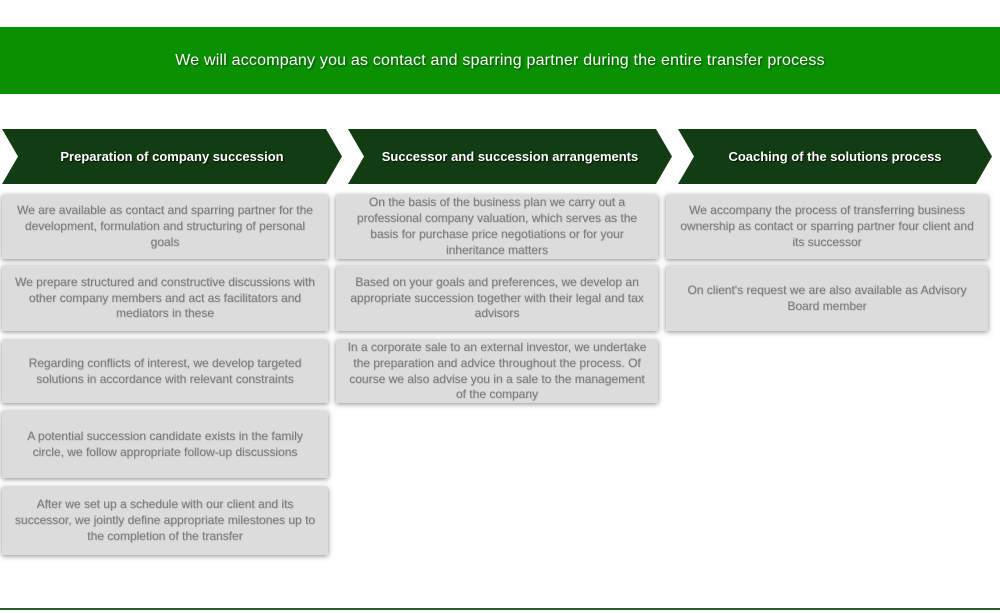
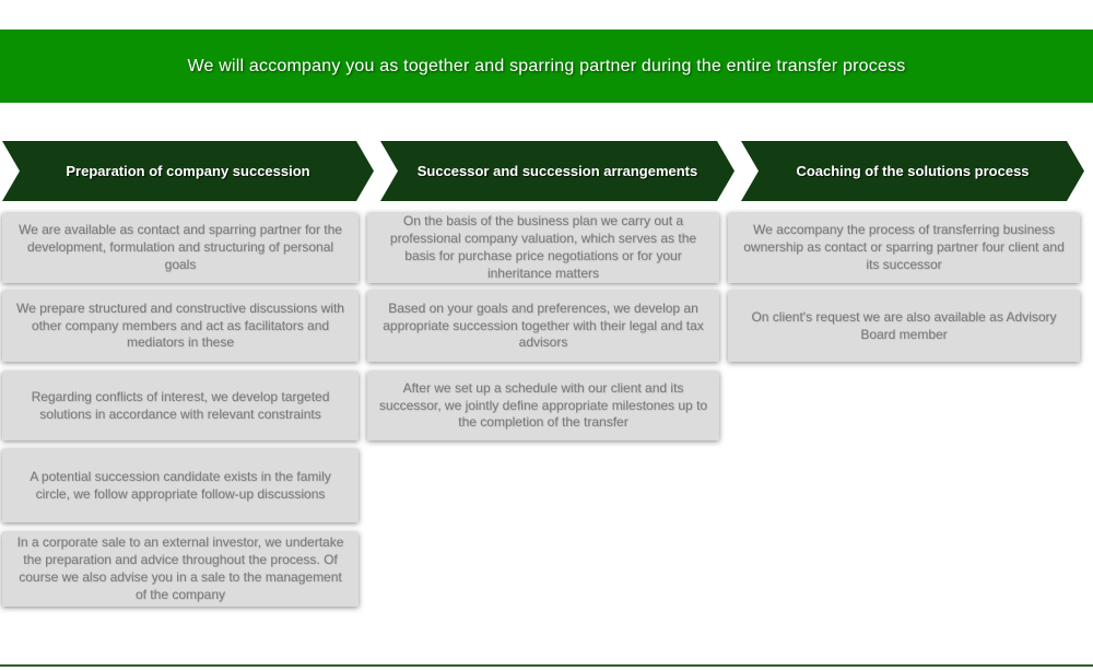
- We will accompany you as contact and sparring partner during the entire transfer process
+ We will accompany you as together and sparring partner during the entire transfer process
  Preparation of company succession
  Successor and succession arrangements
  Coaching of the solutions process
  We are available as contact and sparring partner for the development, formulation and structuring of personal goals
  We prepare structured and constructive discussions with other company members and act as facilitators and mediators in these
  Regarding conflicts of interest, we develop targeted solutions in accordance with relevant constraints
  A potential succession candidate exists in the family circle, we follow appropriate follow-up discussions
- After we set up a schedule with our client and its successor, we jointly define appropriate milestones up to the completion of the transfer
+ In a corporate sale to an external investor, we undertake the preparation and advice throughout the process. Of course we also advise you in a sale to the management of the company
  On the basis of the business plan we carry out a professional company valuation, which serves as the basis for purchase price negotiations or for your inheritance matters
  Based on your goals and preferences, we develop an appropriate succession together with their legal and tax advisors
- In a corporate sale to an external investor, we undertake the preparation and advice throughout the process. Of course we also advise you in a sale to the management of the company
+ After we set up a schedule with our client and its successor, we jointly define appropriate milestones up to the completion of the transfer
  We accompany the process of transferring business ownership as contact or sparring partner four client and its successor
  On client's request we are also available as Advisory Board member
